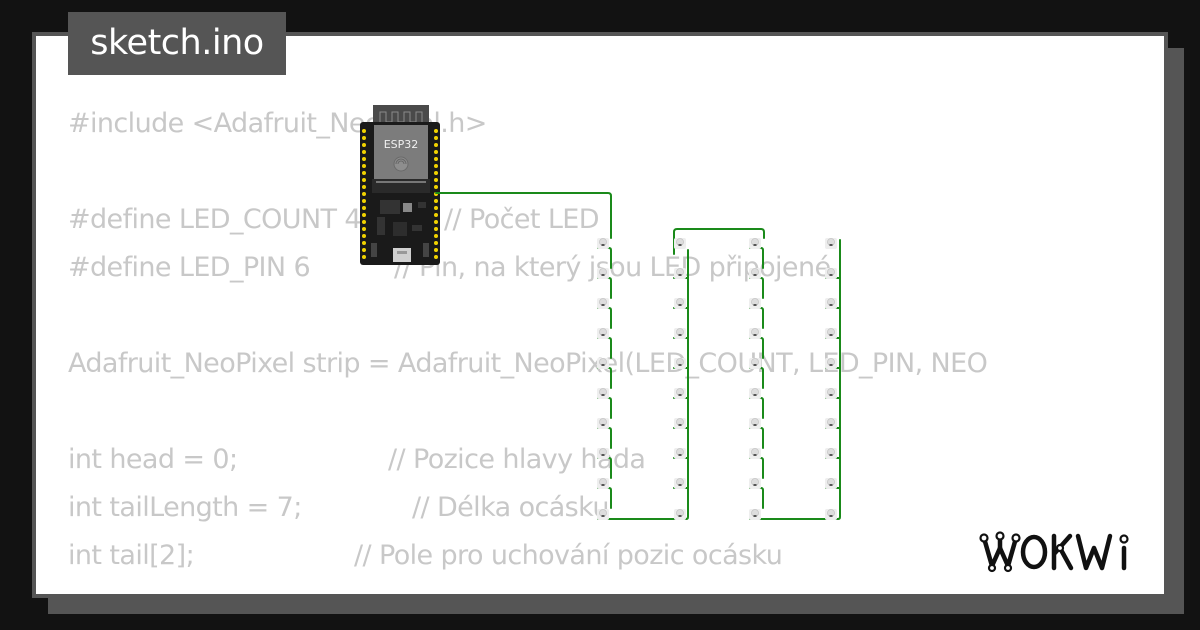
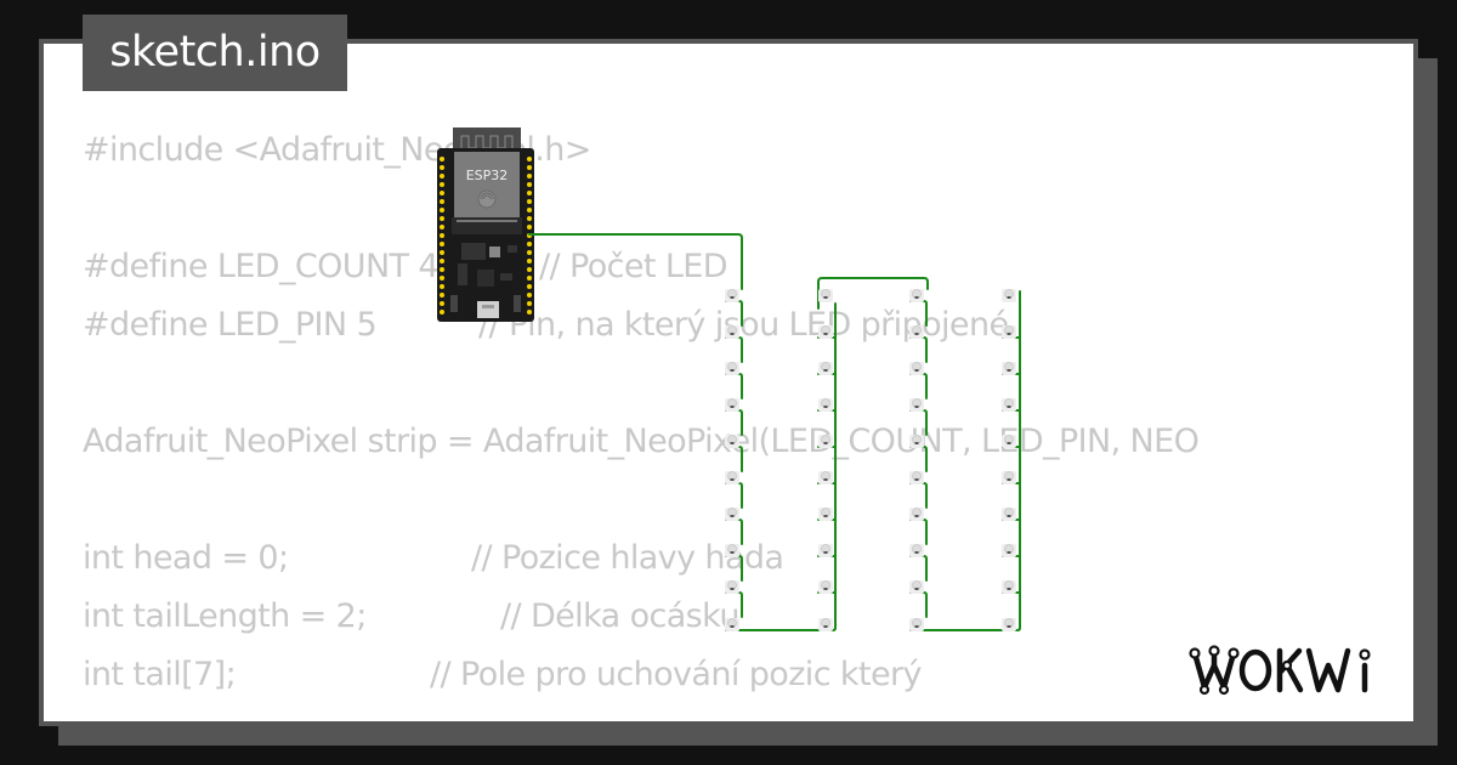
  sketch.ino
  #include <Adafruit_Ne.h>
  #define LED_COUNT 4
  // Počet LED
- #define LED_PIN 6
+ #define LED_PIN 5
  // Pin, na který jsou LED připojené
  Adafruit_NeoPixel strip = Adafruit_NeoPixel(LE_COUNT, LD_PIN, NEO
  int head = 0;
  // Pozice hlavy hada
- int tailLength = 7;
+ int tailLength = 2;
  // Délka ocásku
- int tail[2];
+ int tail[7];
- // Pole pro uchování pozic ocásku
+ // Pole pro uchování pozic který
  ESP32
